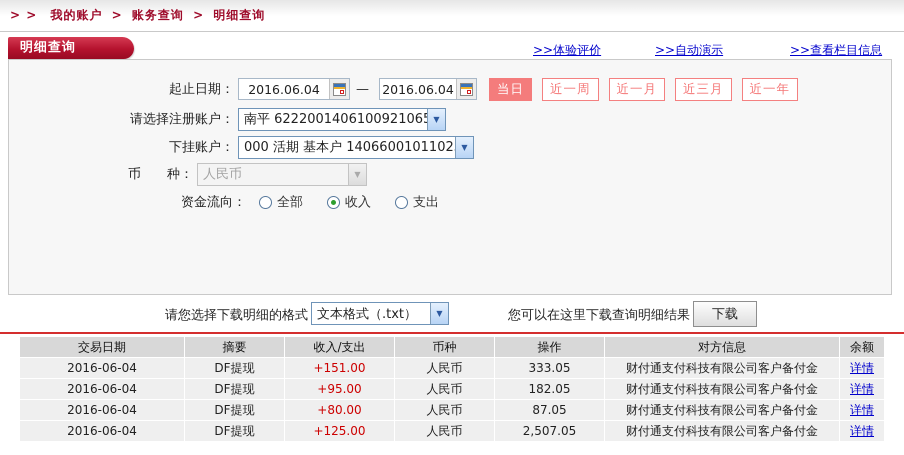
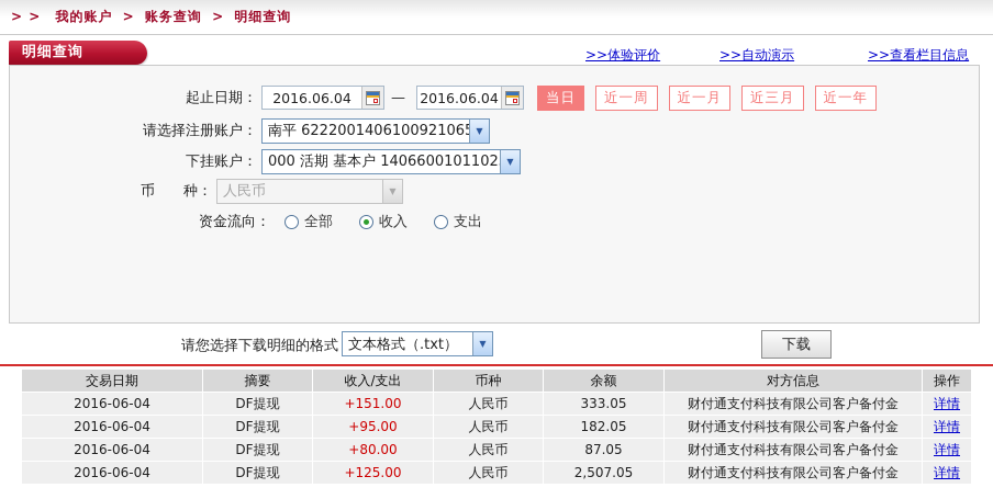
  > > 我的账户 > 账务查询 > 明细查询
  明细查询
  >>体验评价
  >>自动演示
  >>查看栏目信息
  起止日期：
  2016.06.04
  —
  2016.06.04
  当日
  近一周
  近一月
  近三月
  近一年
  请选择注册账户：
  南平 622200140610092106
  ▼
  下挂账户：
  000 活期 基本户 1406600101102
  ▼
  币 种：
  人民币
  ▼
  资金流向：
  全部
  收入
  支出
  请您选择下载明细的格式
  文本格式（.txt）
  ▼
- 您可以在这里下载查询明细结果
  下载
  交易日期
  摘要
  收入/支出
  币种
- 操作
+ 余额
  对方信息
- 余额
+ 操作
  2016-06-04
  DF提现
  +151.00
  人民币
  333.05
  财付通支付科技有限公司客户备付金
  详情
  2016-06-04
  DF提现
  +95.00
  人民币
  182.05
  财付通支付科技有限公司客户备付金
  详情
  2016-06-04
  DF提现
  +80.00
  人民币
  87.05
  财付通支付科技有限公司客户备付金
  详情
  2016-06-04
  DF提现
  +125.00
  人民币
  2,507.05
  财付通支付科技有限公司客户备付金
  详情
